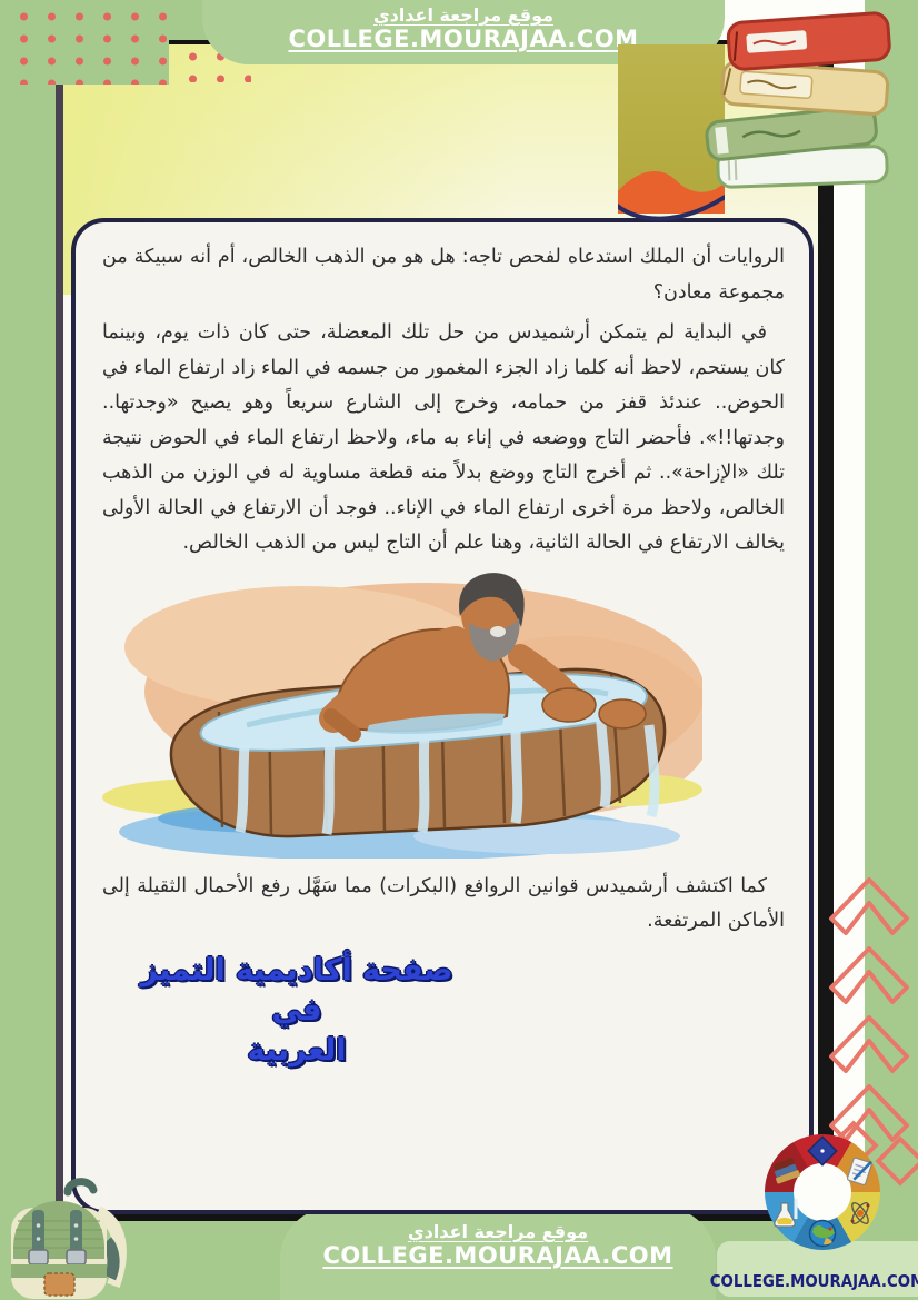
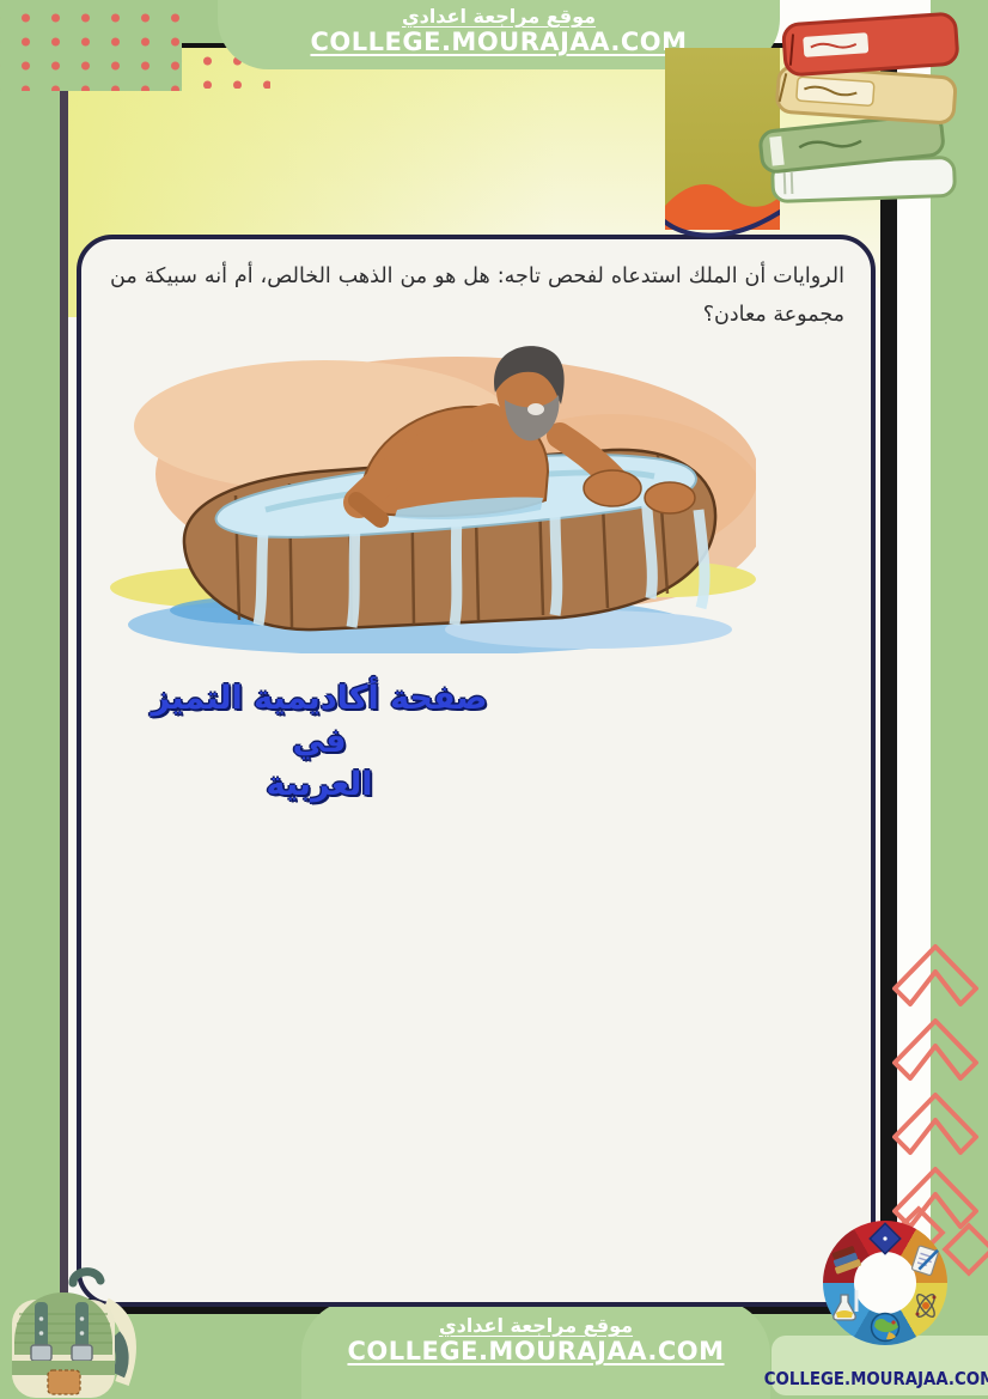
  موقع مراجعة اعدادي
  COLLEGE.MOURAJAA.COM
  الروايات أن الملك استدعاه لفحص تاجه: هل هو من الذهب الخالص، أم أنه سبيكة من مجموعة معادن؟
- في البداية لم يتمكن أرشميدس من حل تلك المعضلة، حتى كان ذات يوم، وبينما كان يستحم، لاحظ أنه كلما زاد الجزء المغمور من جسمه في الماء زاد ارتفاع الماء في الحوض.. عندئذ قفز من حمامه، وخرج إلى الشارع سريعاً وهو يصيح «وجدتها.. وجدتها!!». فأحضر التاج ووضعه في إناء به ماء، ولاحظ ارتفاع الماء في الحوض نتيجة تلك «الإزاحة».. ثم أخرج التاج ووضع بدلاً منه قطعة مساوية له في الوزن من الذهب الخالص، ولاحظ مرة أخرى ارتفاع الماء في الإناء.. فوجد أن الارتفاع في الحالة الأولى يخالف الارتفاع في الحالة الثانية، وهنا علم أن التاج ليس من الذهب الخالص.
- كما اكتشف أرشميدس قوانين الروافع (البكرات) مما سَهَّل رفع الأحمال الثقيلة إلى الأماكن المرتفعة.
  صفحة أكاديمية التميز في
  العربية
  COLLEGE.MOURAJAA.CO
  موقع مراجعة اعدادي
  COLLEGE.MOURAJAA.COM
